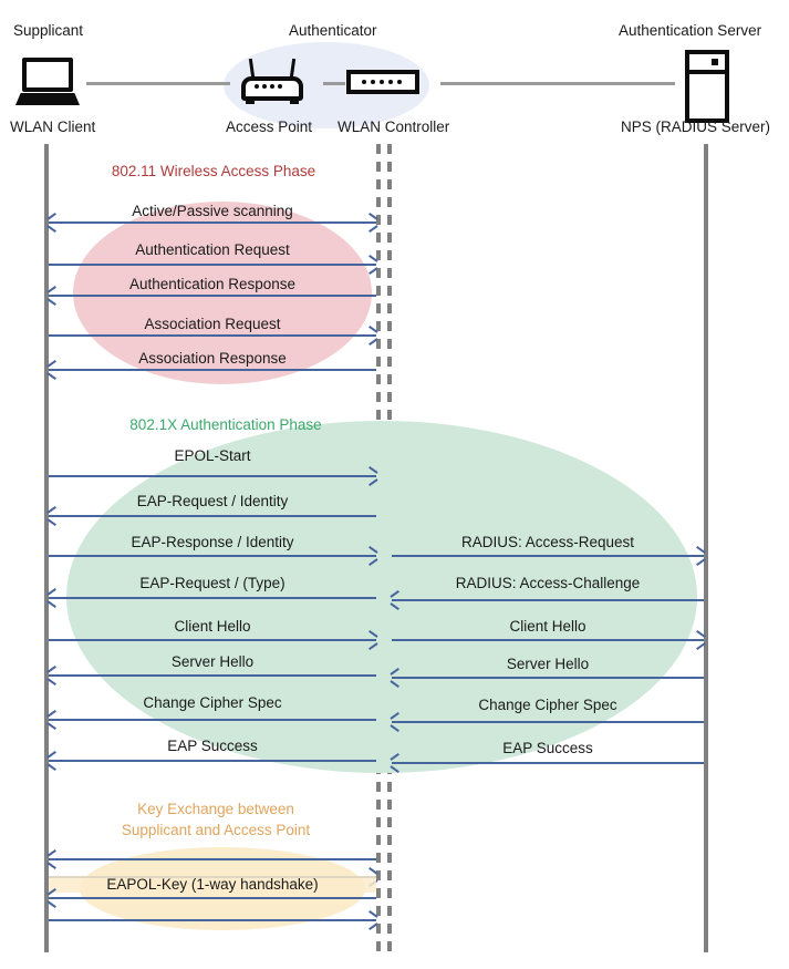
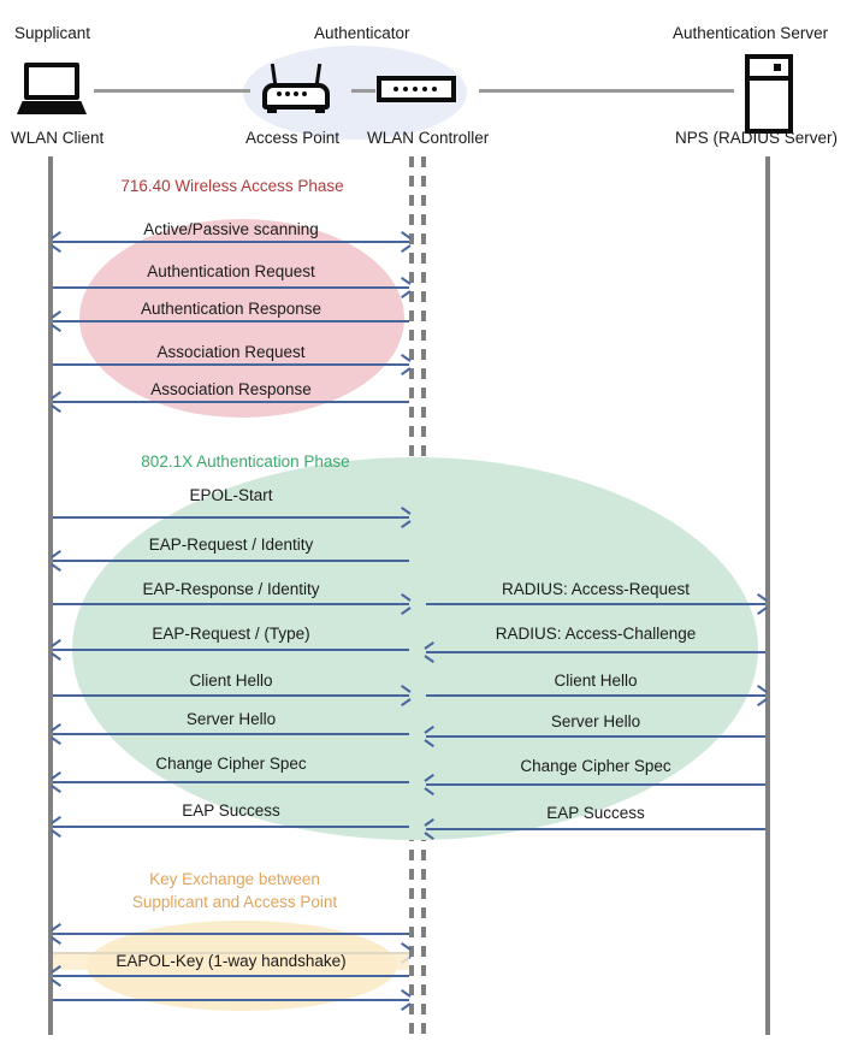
  Supplicant
  Authenticator
  Authentication Server
  WLAN Client
  Access Point
  WLAN Controller
  NPS (RADIUS Server)
- 802.11 Wireless Access Phase
+ 716.40 Wireless Access Phase
  Active/Passive scanning
  Authentication Request
  Authentication Response
  Association Request
  Association Response
  802.1X Authentication Phase
  EPOL-Start
  EAP-Request / Identity
  EAP-Response / Identity
  RADIUS: Access-Request
  EAP-Request / (Type)
  RADIUS: Access-Challenge
  Client Hello
  Client Hello
  Server Hello
  Server Hello
  Change Cipher Spec
  Change Cipher Spec
  EAP Success
  EAP Success
  Key Exchange between
  Supplicant and Access Point
  EAPOL-Key (1-way handshake)
